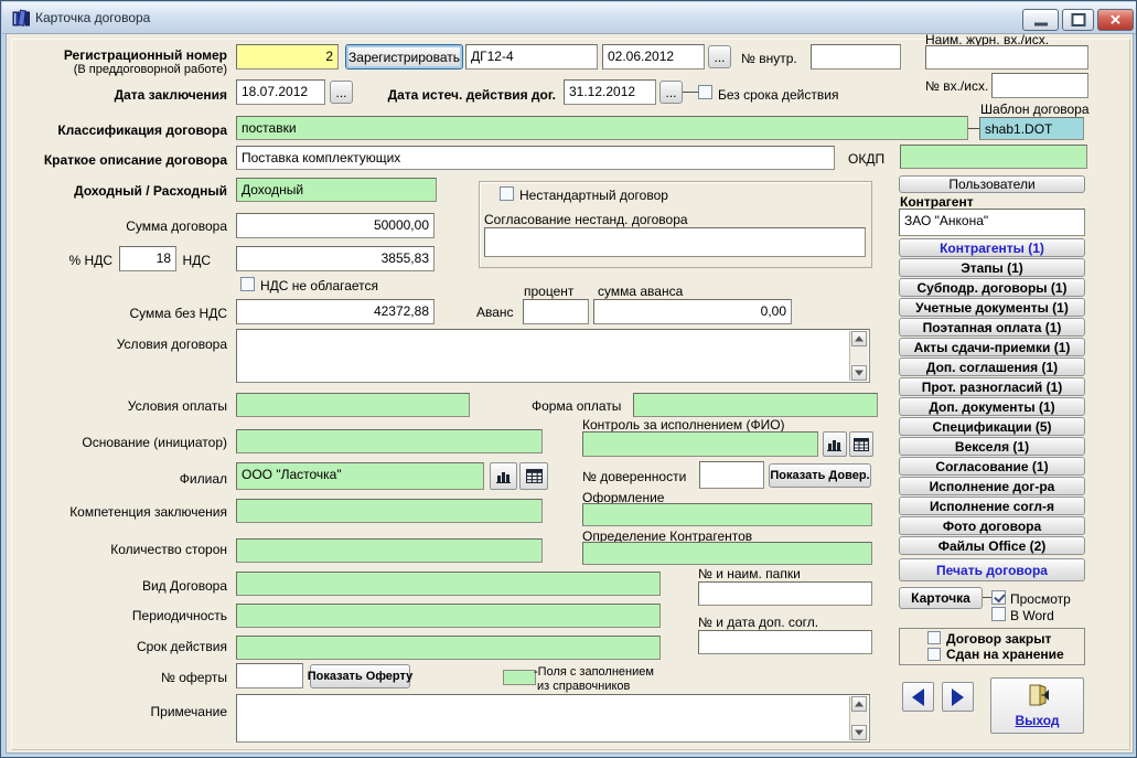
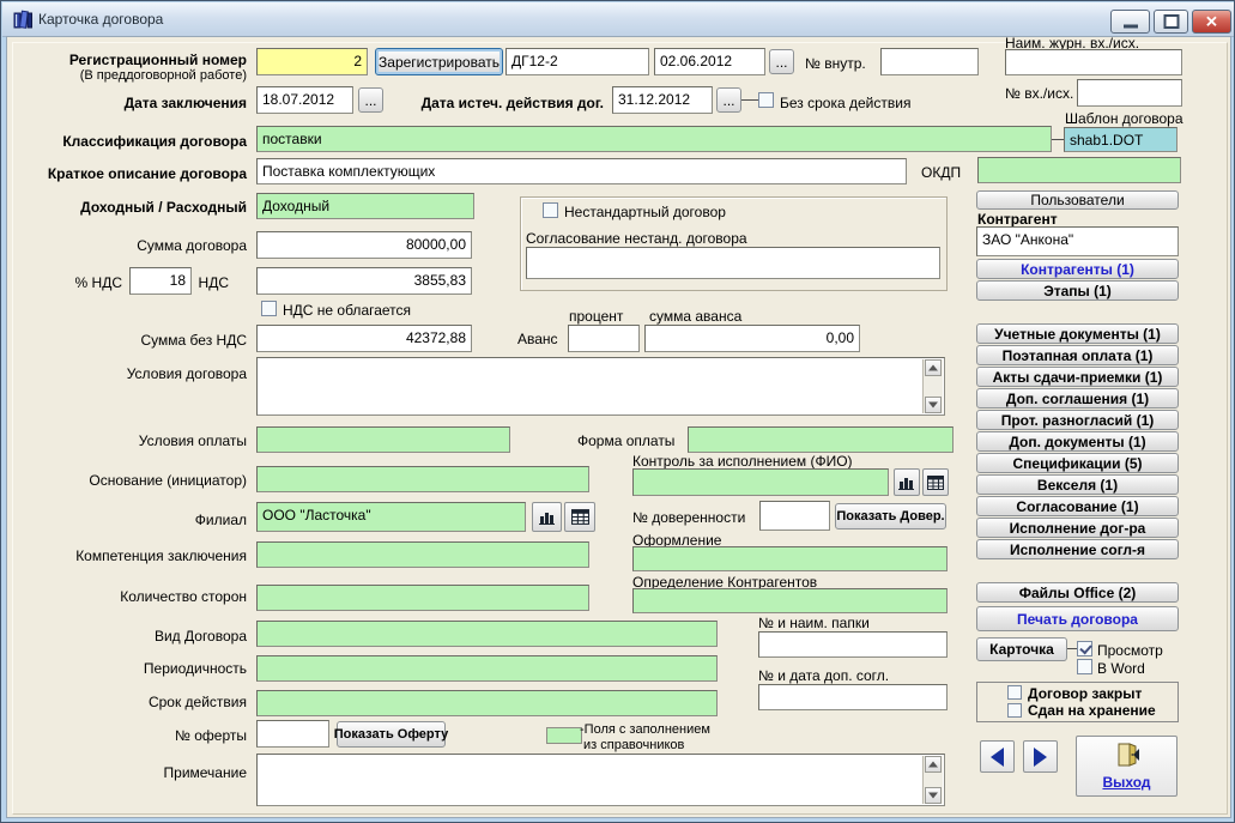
  Карточка договора
  ✕
  Регистрационный номер
  (В преддоговорной работе)
  2
  Зарегистрировать
- ДГ12-4
+ ДГ12-2
  02.06.2012
  ...
  № внутр.
  Наим. журн. вх./исх.
  Дата заключения
  18.07.2012
  ...
  Дата истеч. действия дог.
  31.12.2012
  ...
  Без срока действия
  № вх./исх.
  Классификация договора
  поставки
  Шаблон договора
  shab1.DOT
  Краткое описание договора
  Поставка комплектующих
  ОКДП
  Доходный / Расходный
  Доходный
  Нестандартный договор
  Согласование нестанд. договора
  Сумма договора
- 50000,00
+ 80000,00
  % НДС
  18
  НДС
  3855,83
  НДС не облагается
  Сумма без НДС
  42372,88
  Аванс
  процент
  сумма аванса
  0,00
  Условия договора
  Условия оплаты
  Форма оплаты
  Основание (инициатор)
  Контроль за исполнением (ФИО)
  Филиал
  ООО "Ласточка"
  № доверенности
  Показать Довер.
  Компетенция заключения
  Оформление
  Количество сторон
  Определение Контрагентов
  Вид Договора
  № и наим. папки
  Периодичность
  № и дата доп. согл.
  Срок действия
  № оферты
  Показать Оферту
  -Поля с заполнением
  из справочников
  Примечание
  Пользователи
  Контрагент
  ЗАО "Анкона"
  Контрагенты (1)
  Этапы (1)
- Субподр. договоры (1)
  Учетные документы (1)
  Поэтапная оплата (1)
  Акты сдачи-приемки (1)
  Доп. соглашения (1)
  Прот. разногласий (1)
  Доп. документы (1)
  Спецификации (5)
  Векселя (1)
  Согласование (1)
  Исполнение дог-ра
  Исполнение согл-я
- Фото договора
  Файлы Office (2)
  Печать договора
  Карточка
  Просмотр
  В Word
  Договор закрыт
  Сдан на хранение
  Выход
